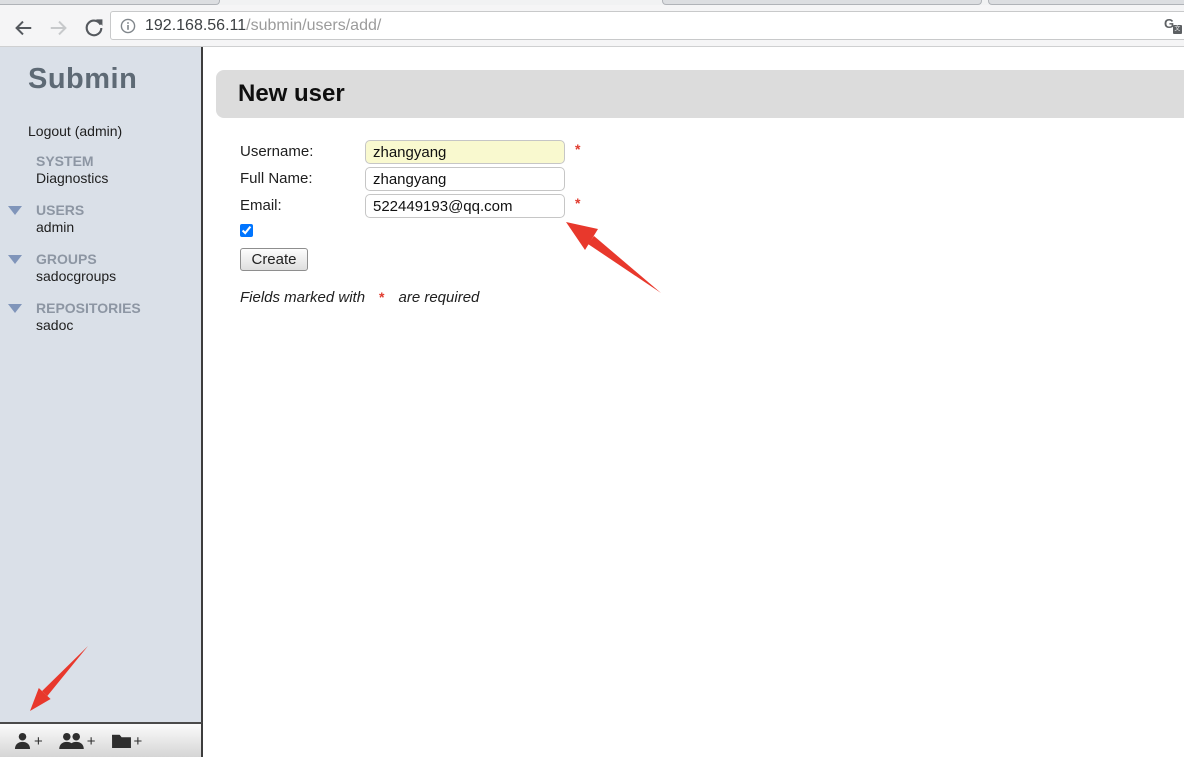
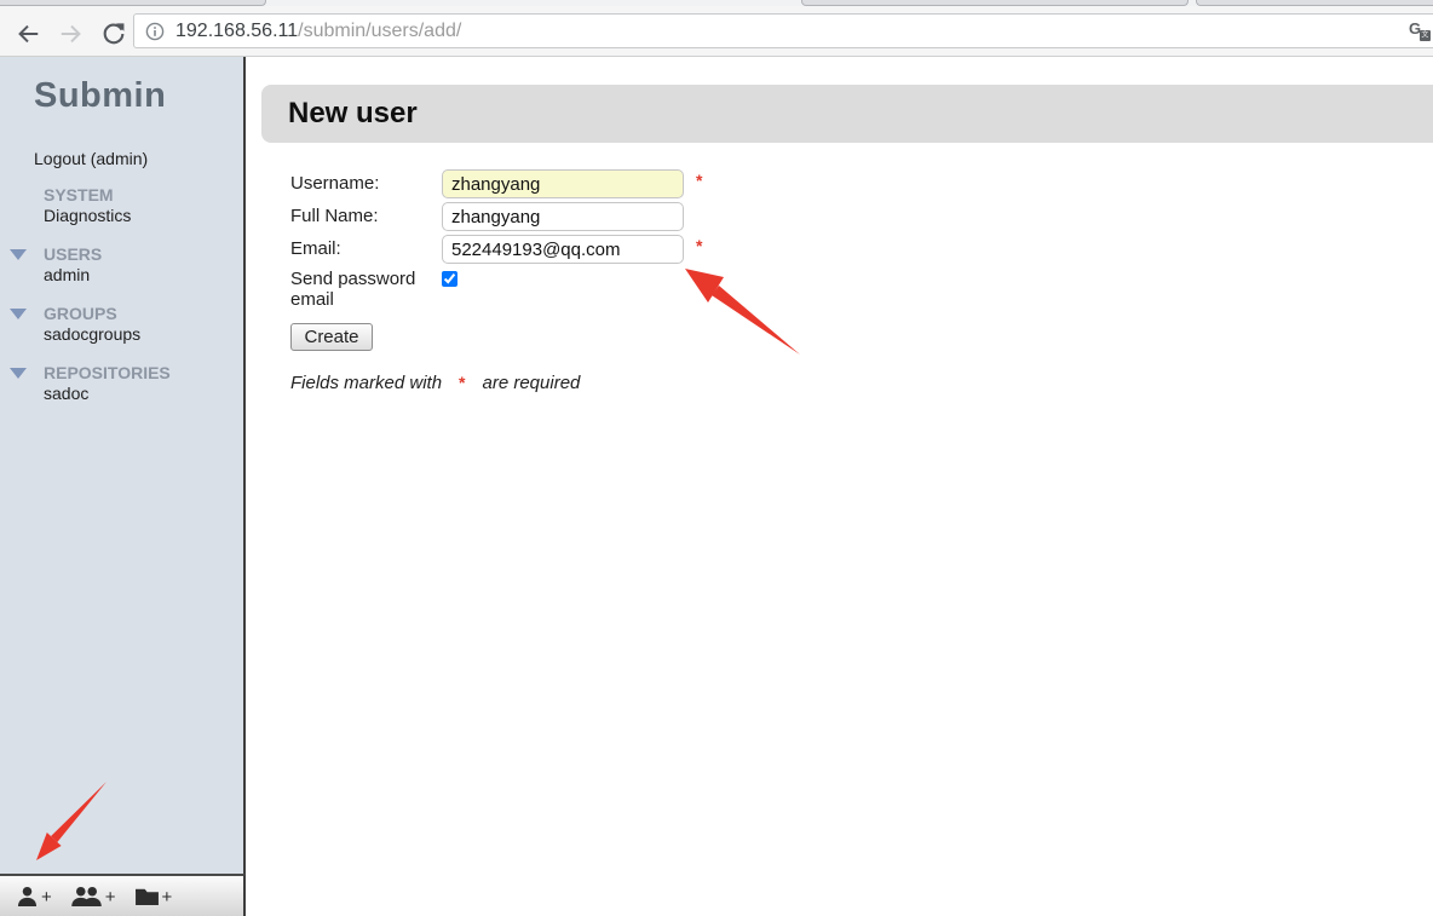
  192.168.56.11
  /submin/users/add/
  G
  Submin
  Logout (admin)
  SYSTEM
  Diagnostics
  USERS
  admin
  GROUPS
  sadocgroups
  REPOSITORIES
  sadoc
  +
  +
  +
  New user
  Username:
  zhangyang
  *
  Full Name:
  zhangyang
  Email:
  522449193@qq.com
  *
+ Send password email
  Create
  Fields marked with * are required
